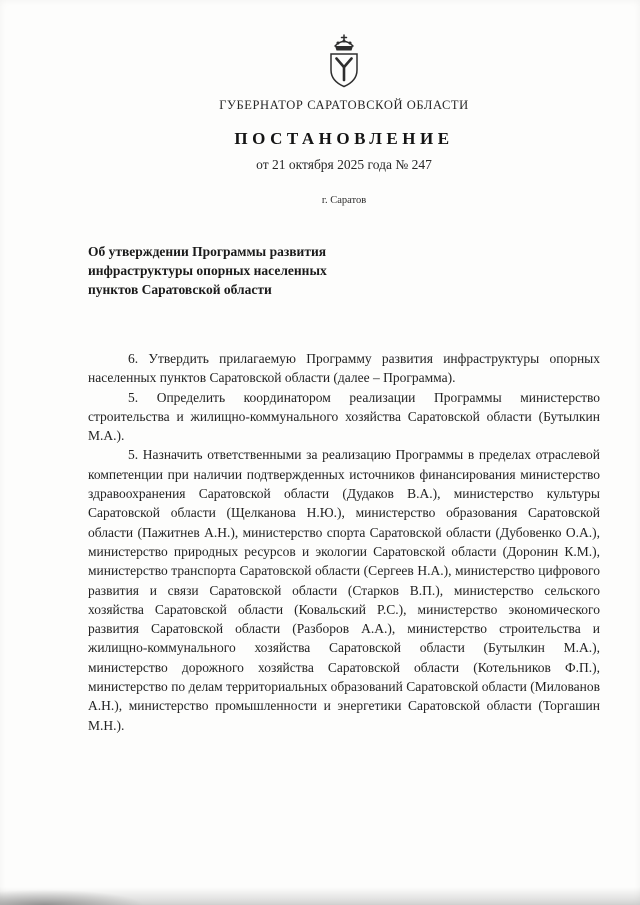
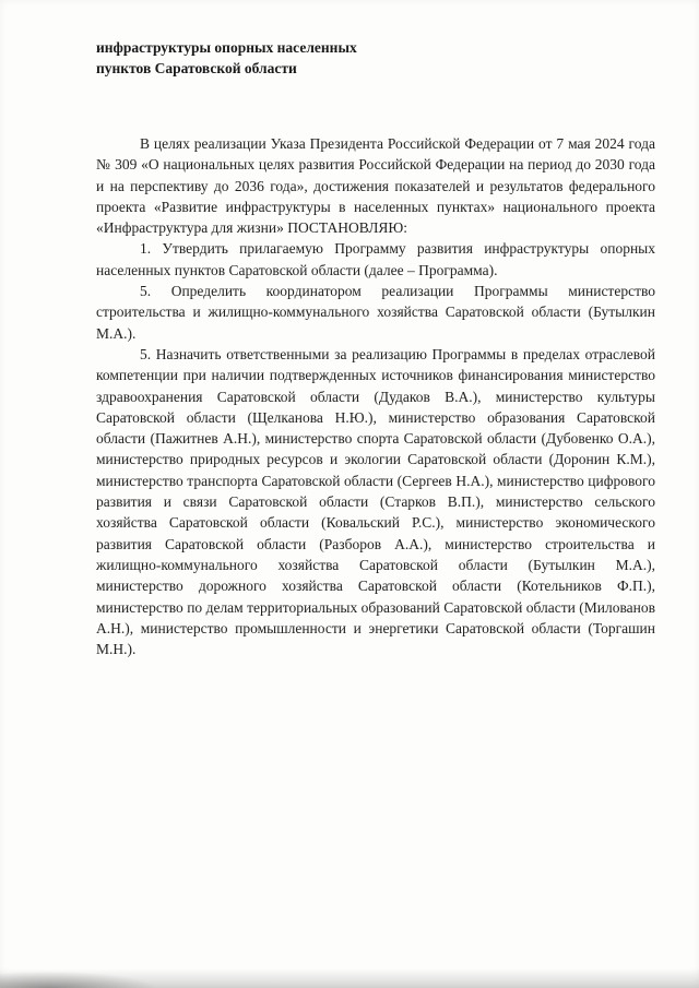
- ГУБЕРНАТОР САРАТОВСКОЙ ОБЛАСТИ
- ПОСТАНОВЛЕНИЕ
- от 21 октября 2025 года № 247
- г. Саратов
- Об утверждении Программы развития
  инфраструктуры опорных населенных
  пунктов Саратовской области
+ В целях реализации Указа Президента Российской Федерации от 7 мая 2024 года № 309 «О национальных целях развития Российской Федерации на период до 2030 года и на перспективу до 2036 года», достижения показателей и результатов федерального проекта «Развитие инфраструктуры в населенных пунктах» национального проекта «Инфраструктура для жизни» ПОСТАНОВЛЯЮ:
- 6. Утвердить прилагаемую Программу развития инфраструктуры опорных населенных пунктов Саратовской области (далее – Программа).
+ 1. Утвердить прилагаемую Программу развития инфраструктуры опорных населенных пунктов Саратовской области (далее – Программа).
  5. Определить координатором реализации Программы министерство строительства и жилищно-коммунального хозяйства Саратовской области (Бутылкин М.А.).
  5. Назначить ответственными за реализацию Программы в пределах отраслевой компетенции при наличии подтвержденных источников финансирования министерство здравоохранения Саратовской области (Дудаков В.А.), министерство культуры Саратовской области (Щелканова Н.Ю.), министерство образования Саратовской области (Пажитнев А.Н.), министерство спорта Саратовской области (Дубовенко О.А.), министерство природных ресурсов и экологии Саратовской области (Доронин К.М.), министерство транспорта Саратовской области (Сергеев Н.А.), министерство цифрового развития и связи Саратовской области (Старков В.П.), министерство сельского хозяйства Саратовской области (Ковальский Р.С.), министерство экономического развития Саратовской области (Разборов А.А.), министерство строительства и жилищно-коммунального хозяйства Саратовской области (Бутылкин М.А.), министерство дорожного хозяйства Саратовской области (Котельников Ф.П.), министерство по делам территориальных образований Саратовской области (Милованов А.Н.), министерство промышленности и энергетики Саратовской области (Торгашин М.Н.).
